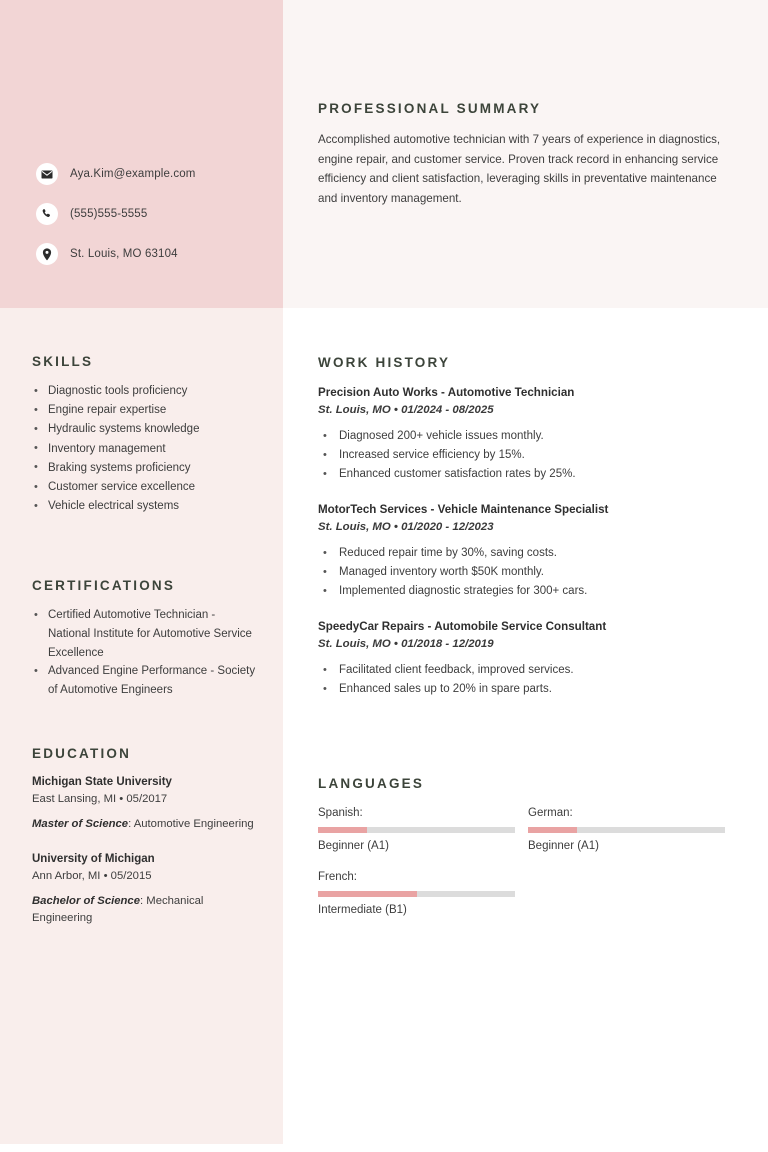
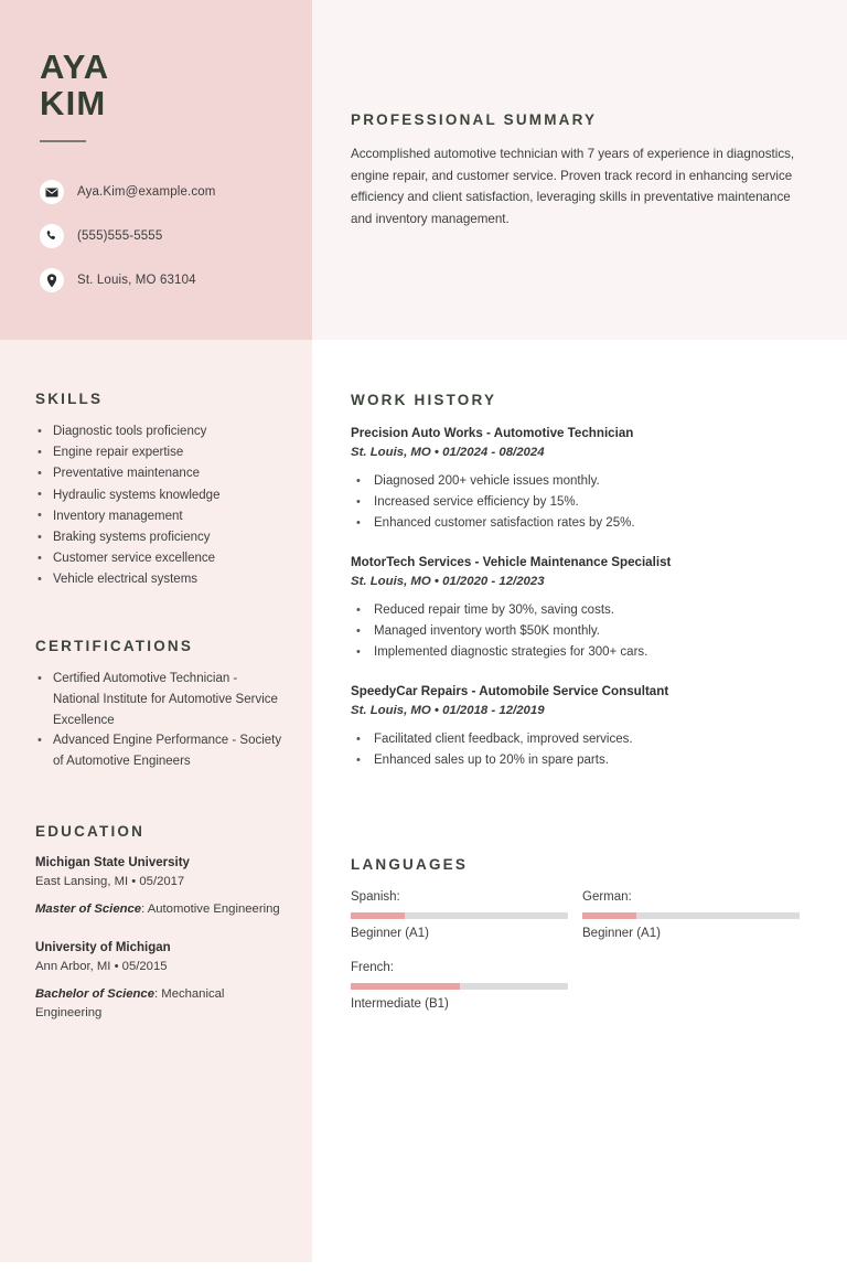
+ AYA
+ KIM
  Aya.Kim@example.com
  (555)555-5555
  St. Louis, MO 63104
  SKILLS
  Diagnostic tools proficiency
  Engine repair expertise
+ Preventative maintenance
  Hydraulic systems knowledge
  Inventory management
  Braking systems proficiency
  Customer service excellence
  Vehicle electrical systems
  CERTIFICATIONS
  Certified Automotive Technician - National Institute for Automotive Service Excellence
  Advanced Engine Performance - Society of Automotive Engineers
  EDUCATION
  Michigan State University
  East Lansing, MI • 05/2017
  Master of Science: Automotive Engineering
  University of Michigan
  Ann Arbor, MI • 05/2015
  Bachelor of Science: Mechanical Engineering
  PROFESSIONAL SUMMARY
  Accomplished automotive technician with 7 years of experience in diagnostics, engine repair, and customer service. Proven track record in enhancing service efficiency and client satisfaction, leveraging skills in preventative maintenance and inventory management.
  WORK HISTORY
  Precision Auto Works - Automotive Technician
- St. Louis, MO • 01/2024 - 08/2025
+ St. Louis, MO • 01/2024 - 08/2024
  Diagnosed 200+ vehicle issues monthly.
  Increased service efficiency by 15%.
  Enhanced customer satisfaction rates by 25%.
  MotorTech Services - Vehicle Maintenance Specialist
  St. Louis, MO • 01/2020 - 12/2023
  Reduced repair time by 30%, saving costs.
  Managed inventory worth $50K monthly.
  Implemented diagnostic strategies for 300+ cars.
  SpeedyCar Repairs - Automobile Service Consultant
  St. Louis, MO • 01/2018 - 12/2019
  Facilitated client feedback, improved services.
  Enhanced sales up to 20% in spare parts.
  LANGUAGES
  Spanish:
  Beginner (A1)
  German:
  Beginner (A1)
  French:
  Intermediate (B1)
